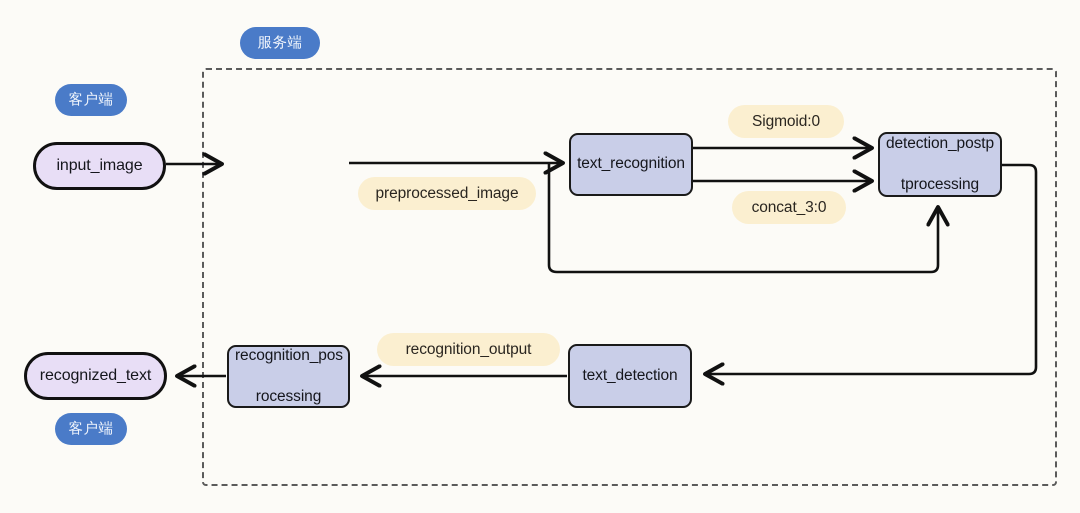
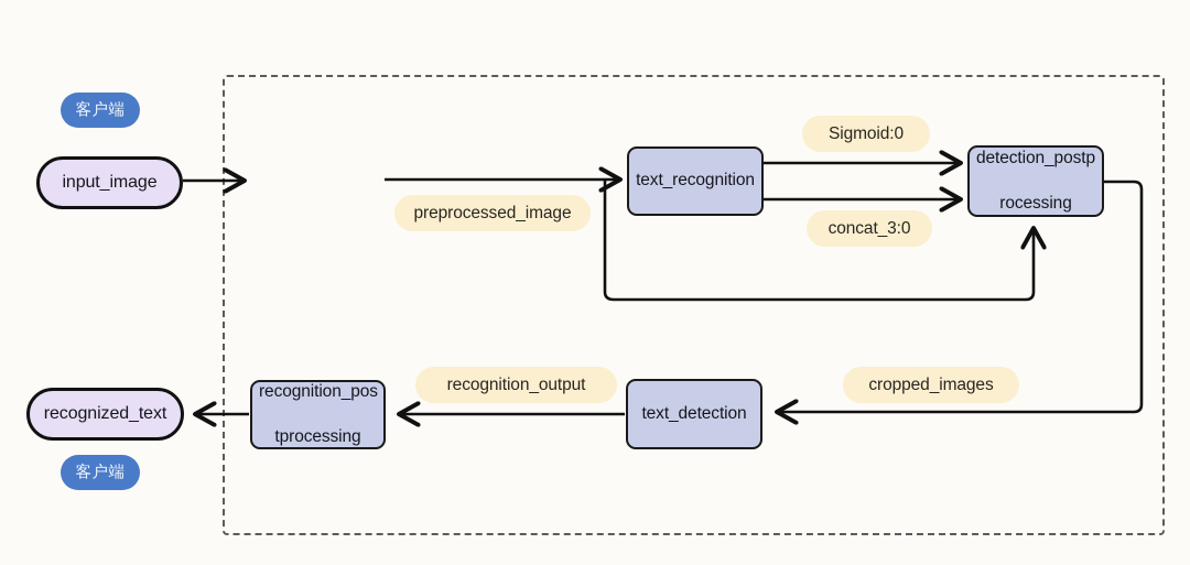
- 服务端
  客户端
  客户端
  input_image
  recognized_text
  text_recognition
  detection_postp
- tprocessing
+ rocessing
  text_detection
  recognition_pos
- rocessing
+ tprocessing
  preprocessed_image
  Sigmoid:0
  concat_3:0
+ cropped_images
  recognition_output
